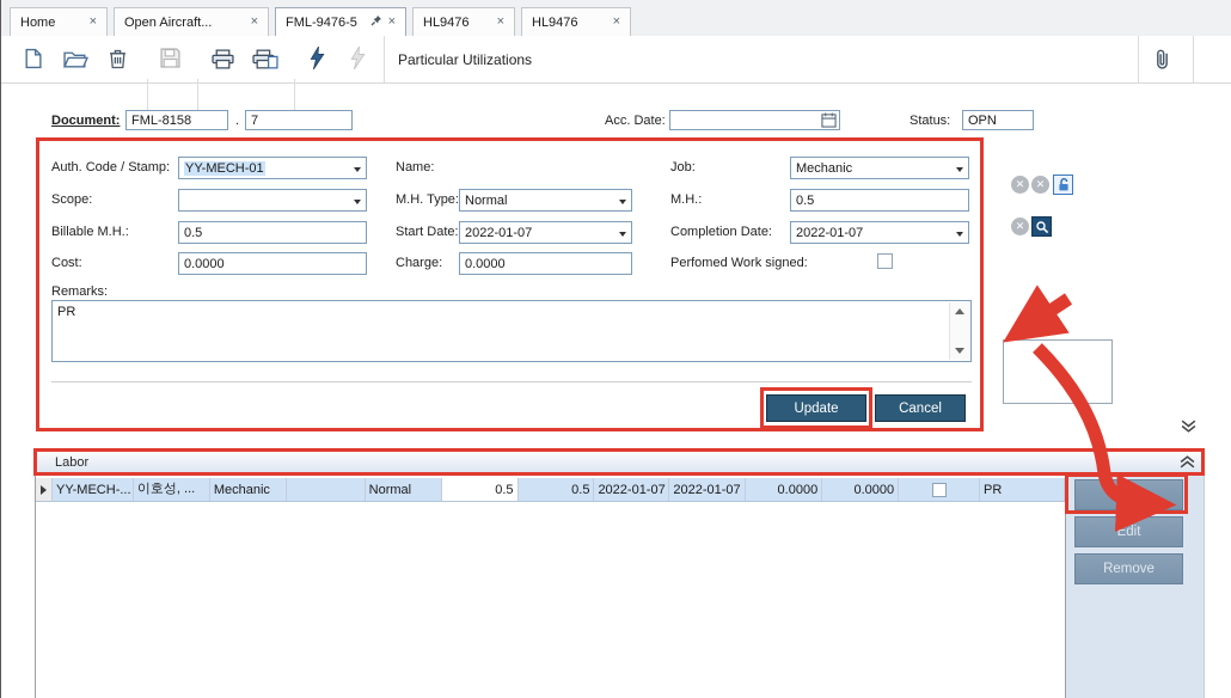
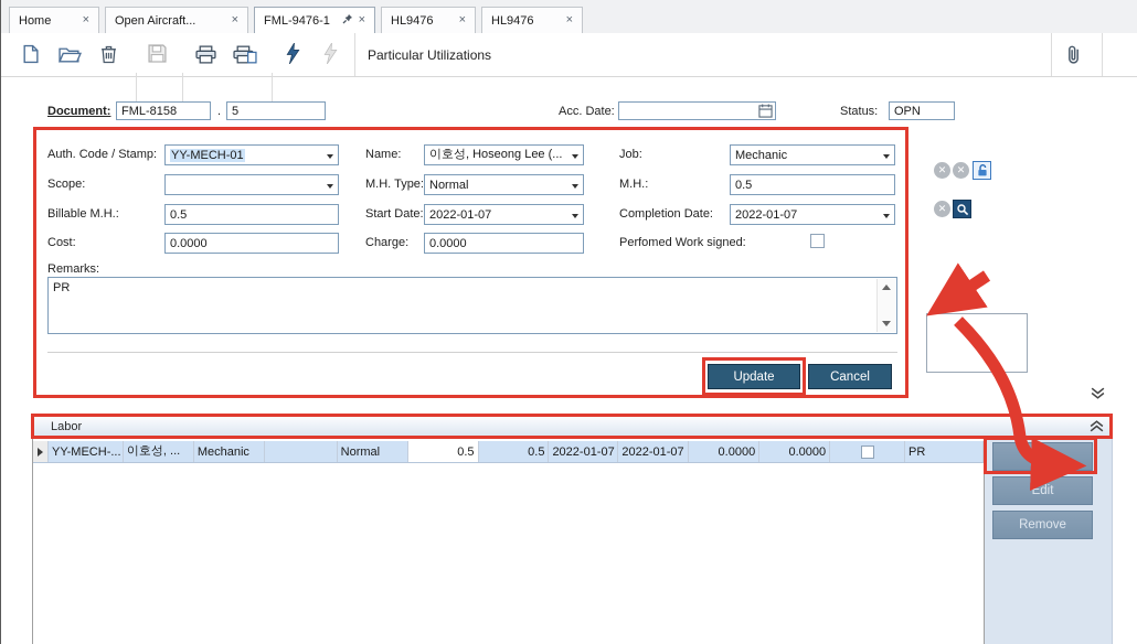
  Home
  ×
  Open Aircraft...
  ×
- FML-9476-5
+ FML-9476-1
  ×
  HL9476
  ×
  HL9476
  ×
  Particular Utilizations
  Document:
  FML-8158
  .
- 7
+ 5
  Acc. Date:
  Status:
  OPN
  ✕
  ✕
  ✕
  Auth. Code / Stamp:
  YY-MECH-01
  Name:
+ 이호성, Hoseong Lee (...
  Job:
  Mechanic
  Scope:
  M.H. Type:
  Normal
  M.H.:
  0.5
  Billable M.H.:
  0.5
  Start Date:
  2022-01-07
  Completion Date:
  2022-01-07
  Cost:
  0.0000
  Charge:
  0.0000
  Perfomed Work signed:
  Remarks:
  PR
  Update
  Cancel
  Labor
  YY-MECH-...
  이호성, ...
  Mechanic
  Normal
  0.5
  0.5
  2022-01-07
  2022-01-07
  0.0000
  0.0000
  PR
  Edit
  Remove
